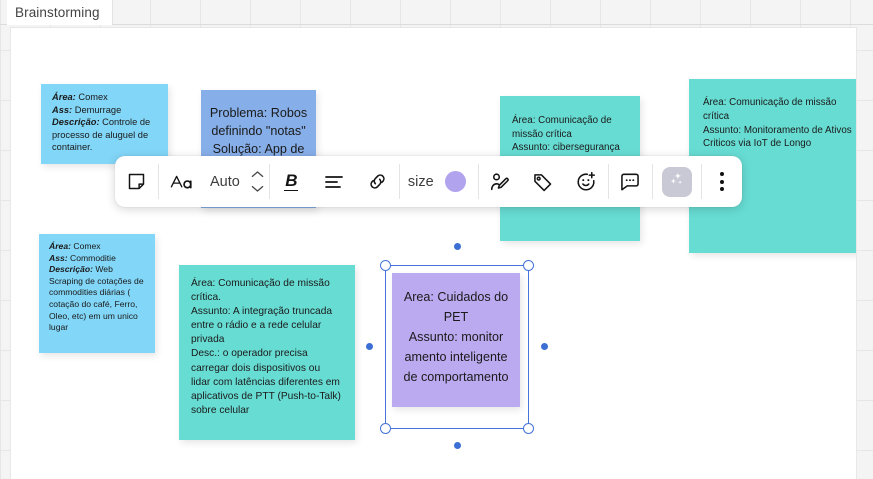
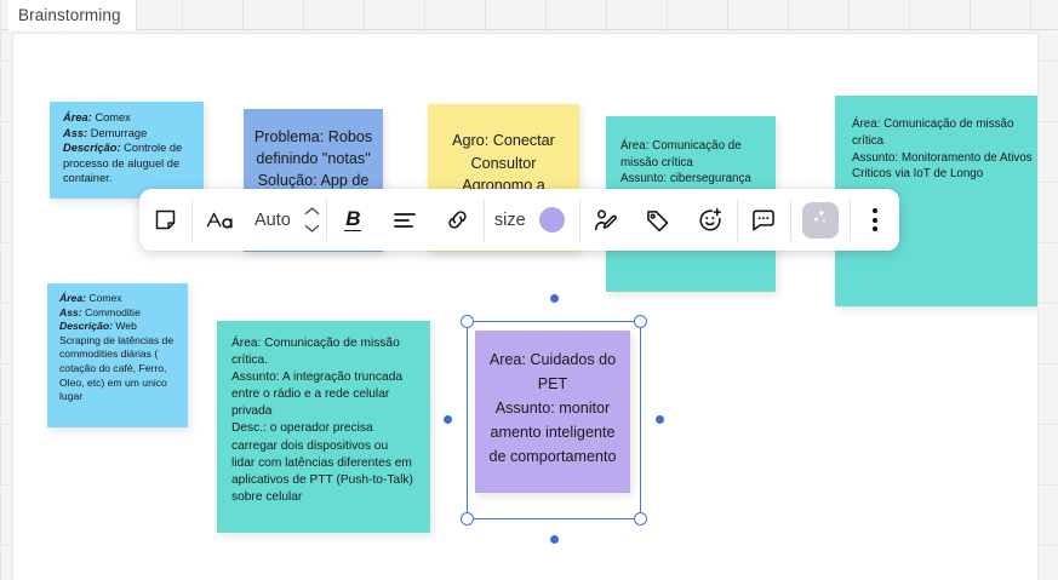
  Brainstorming
  Área: Comex
  Ass: Demurrage
  Descrição: Controle de processo de aluguel de container.
  Problema: Robos definindo "notas"
  Solução: App de
+ Agro: Conectar Consultor Agronomo a
  Área: Comunicação de missão crítica
  Assunto: cibersegurança
  Área: Comunicação de missão crítica
  Assunto: Monitoramento de Ativos Criticos via IoT de Longo
  Área: Comex
  Ass: Commoditie
- Descrição: Web Scraping de cotações de commodities diárias ( cotação do café, Ferro, Oleo, etc) em um unico lugar
+ Descrição: Web Scraping de latências de commodities diárias ( cotação do café, Ferro, Oleo, etc) em um unico lugar
  Área: Comunicação de missão crítica.
  Assunto: A integração truncada entre o rádio e a rede celular privada
  Desc.: o operador precisa carregar dois dispositivos ou lidar com latências diferentes em aplicativos de PTT (Push-to-Talk) sobre celular
  Area: Cuidados do PET
  Assunto: monitor amento inteligente de comportamento
  Auto
  B
  size
